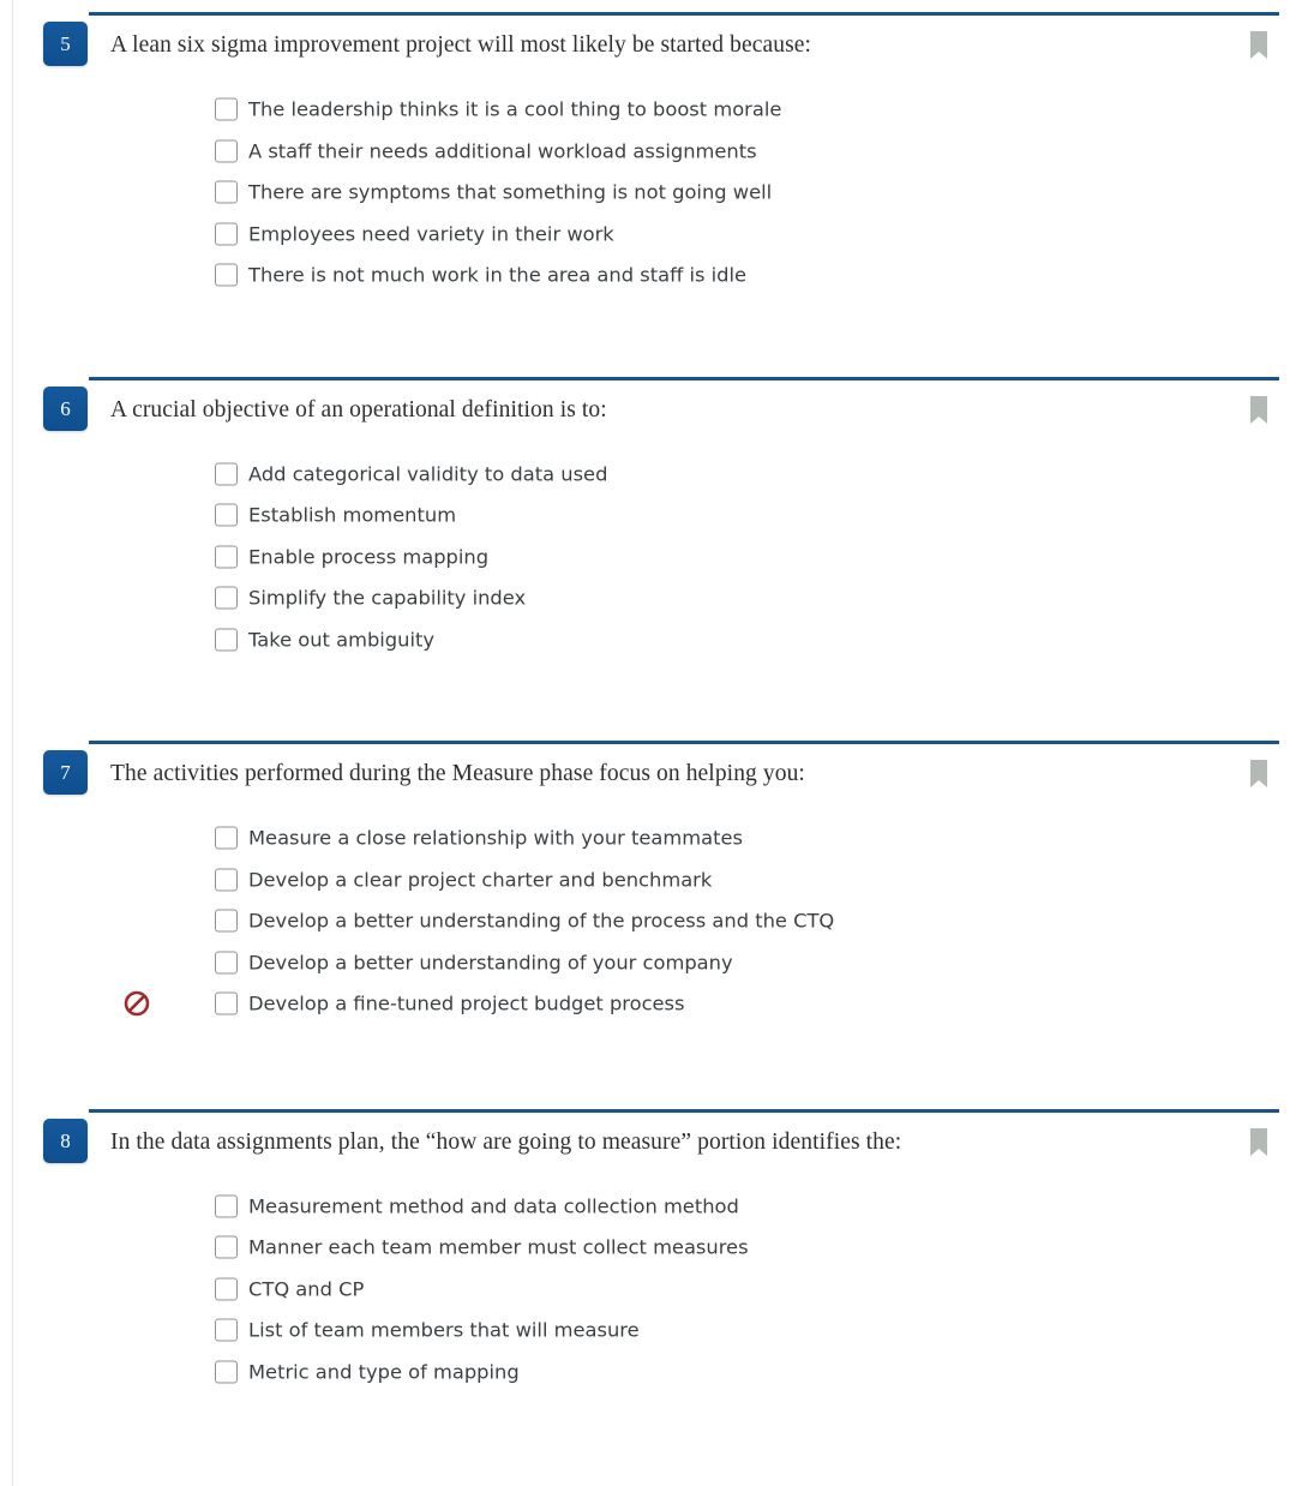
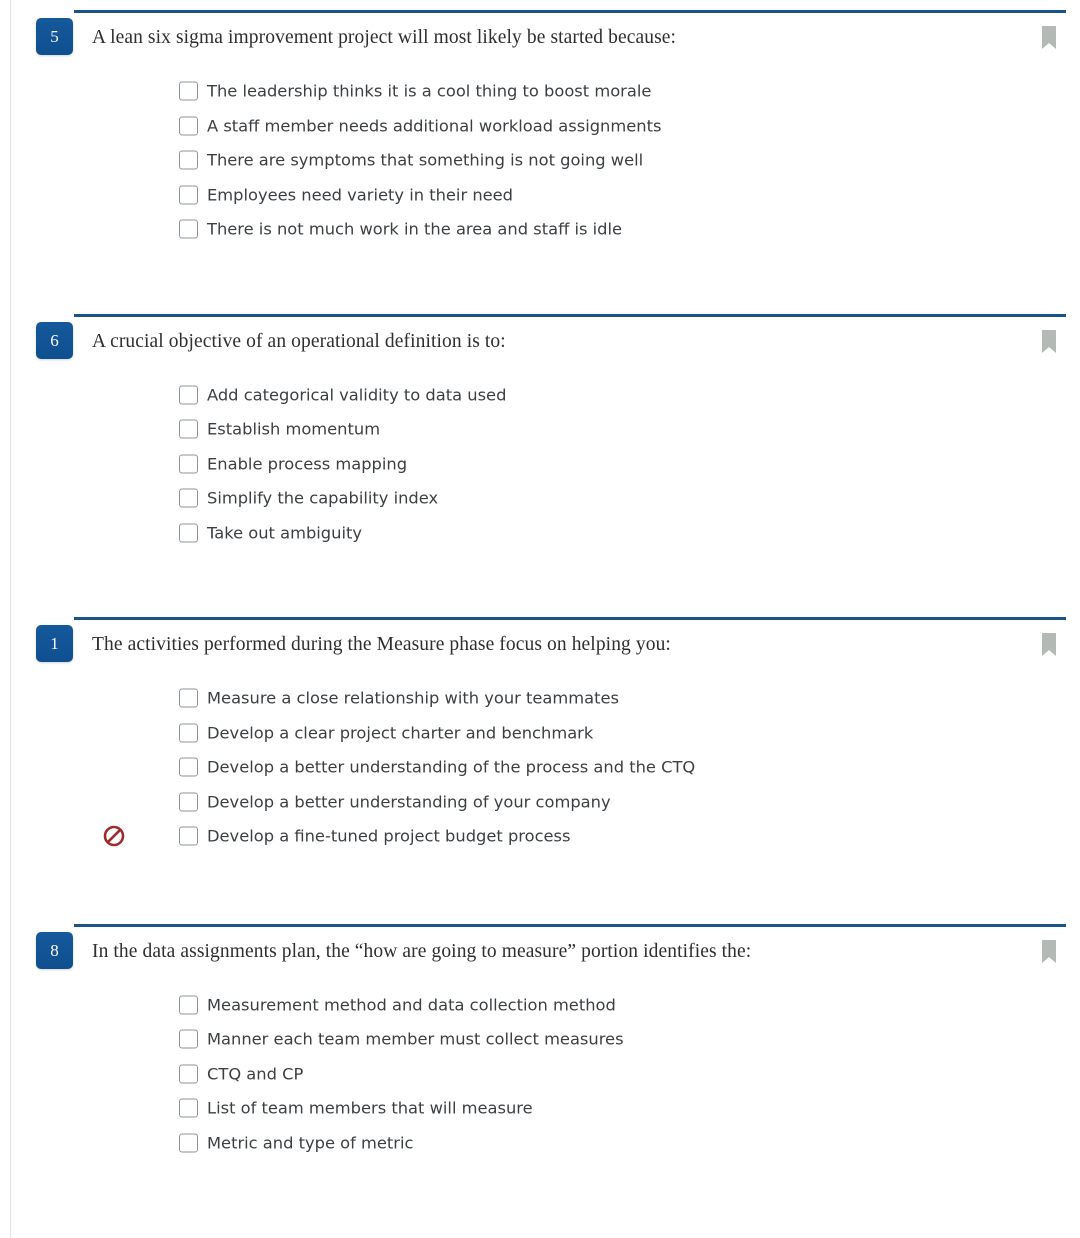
  5
  A lean six sigma improvement project will most likely be started because:
  The leadership thinks it is a cool thing to boost morale
- A staff their needs additional workload assignments
+ A staff member needs additional workload assignments
  There are symptoms that something is not going well
- Employees need variety in their work
+ Employees need variety in their need
  There is not much work in the area and staff is idle
  6
  A crucial objective of an operational definition is to:
  Add categorical validity to data used
  Establish momentum
  Enable process mapping
  Simplify the capability index
  Take out ambiguity
- 7
+ 1
  The activities performed during the Measure phase focus on helping you:
  Measure a close relationship with your teammates
  Develop a clear project charter and benchmark
  Develop a better understanding of the process and the CTQ
  Develop a better understanding of your company
  Develop a fine-tuned project budget process
  8
  In the data assignments plan, the “how are going to measure” portion identifies the:
  Measurement method and data collection method
  Manner each team member must collect measures
  CTQ and CP
  List of team members that will measure
- Metric and type of mapping
+ Metric and type of metric
